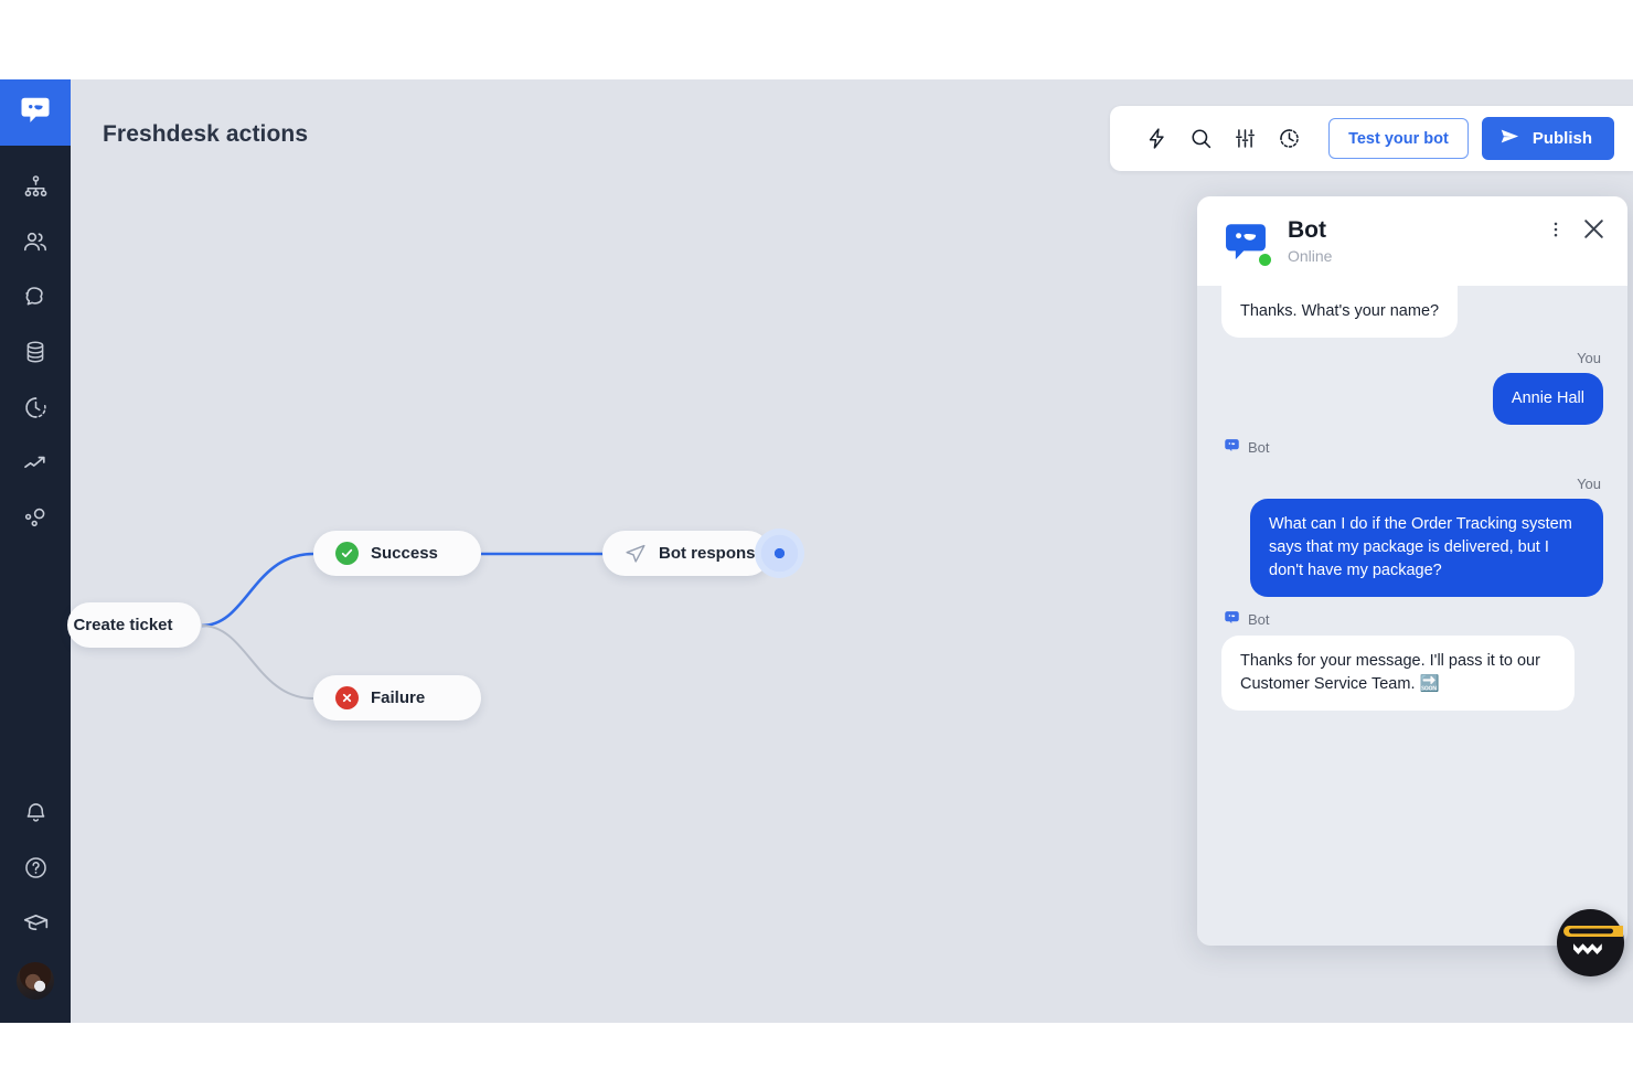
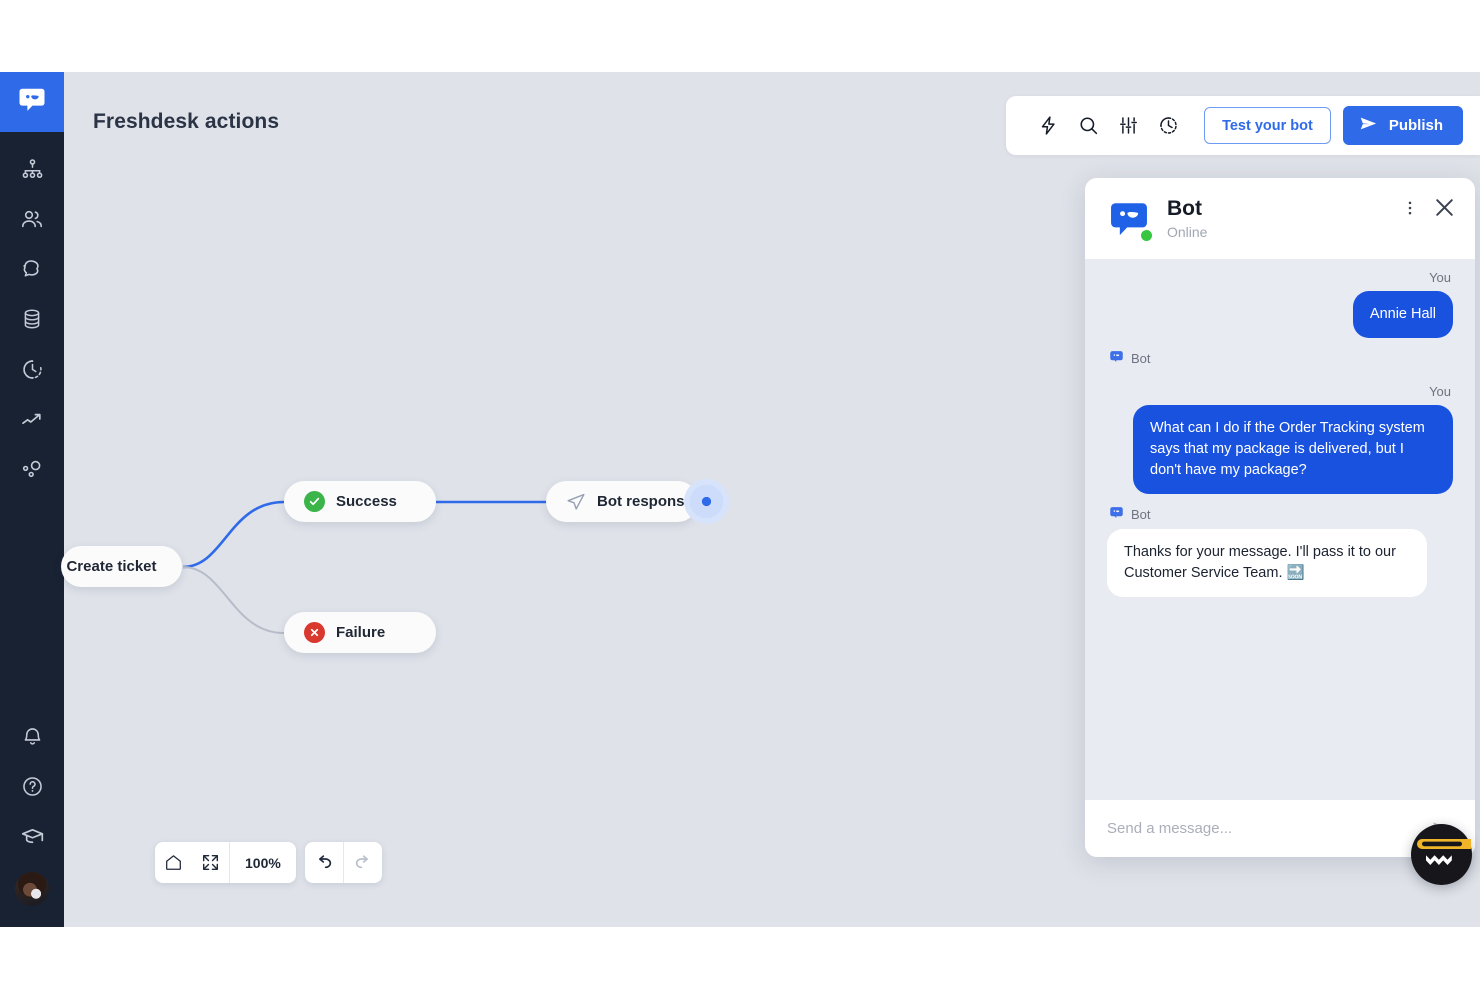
  Create ticket
  Success
  Failure
  Bot respons
+ 100%
  Freshdesk actions
  Test your bot
  Publish
  Bot
  Online
- Thanks. What's your name?
  You
  Annie Hall
  Bot
  You
  What can I do if the Order Tracking system says that my package is delivered, but I don't have my package?
  Bot
  Thanks for your message. I'll pass it to our Customer Service Team. 🔜
+ Send a message...
